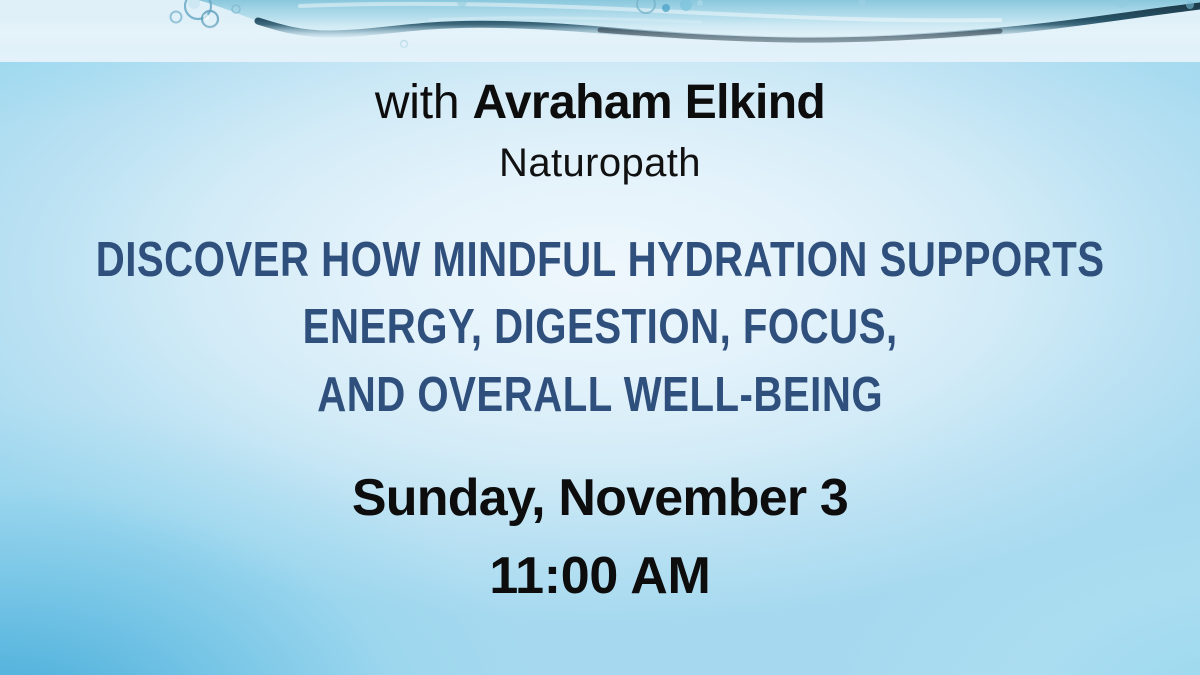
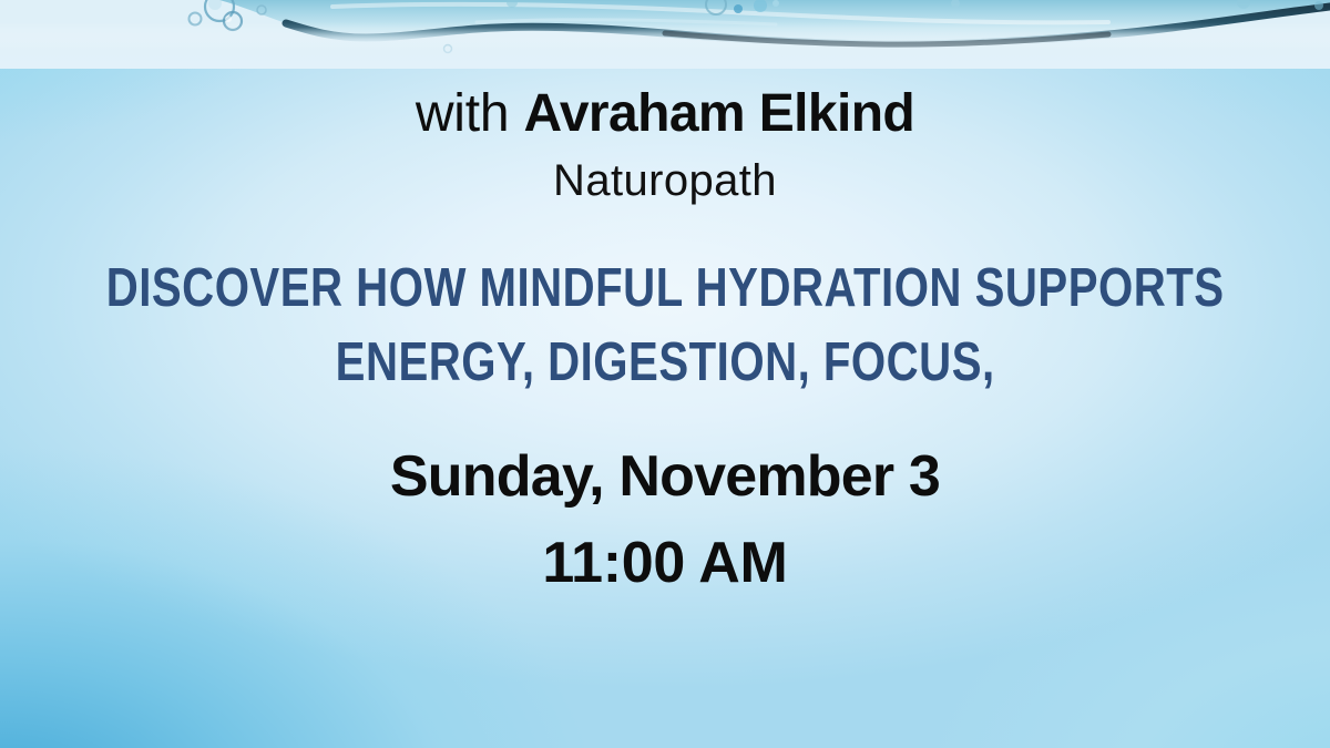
  with Avraham Elkind
  Naturopath
  DISCOVER HOW MINDFUL HYDRATION SUPPORTS
  ENERGY, DIGESTION, FOCUS,
- AND OVERALL WELL-BEING
  Sunday, November 3
  11:00 AM
